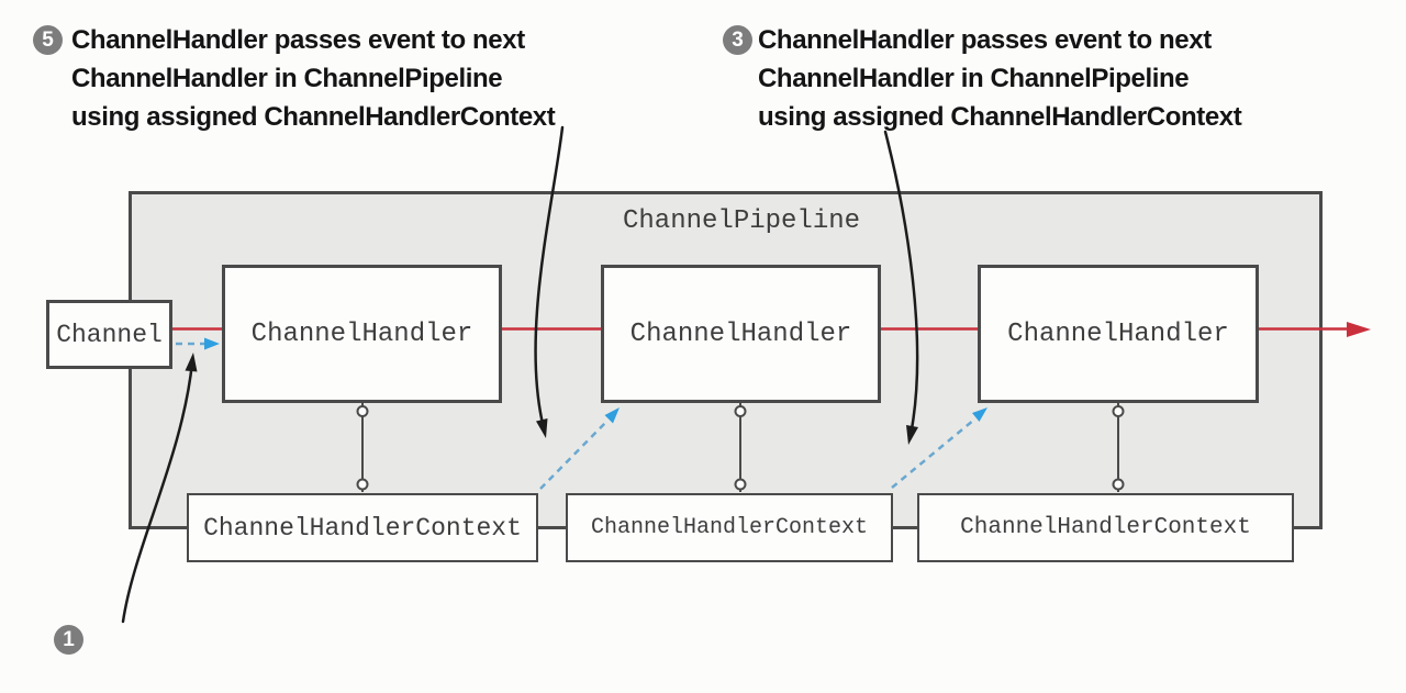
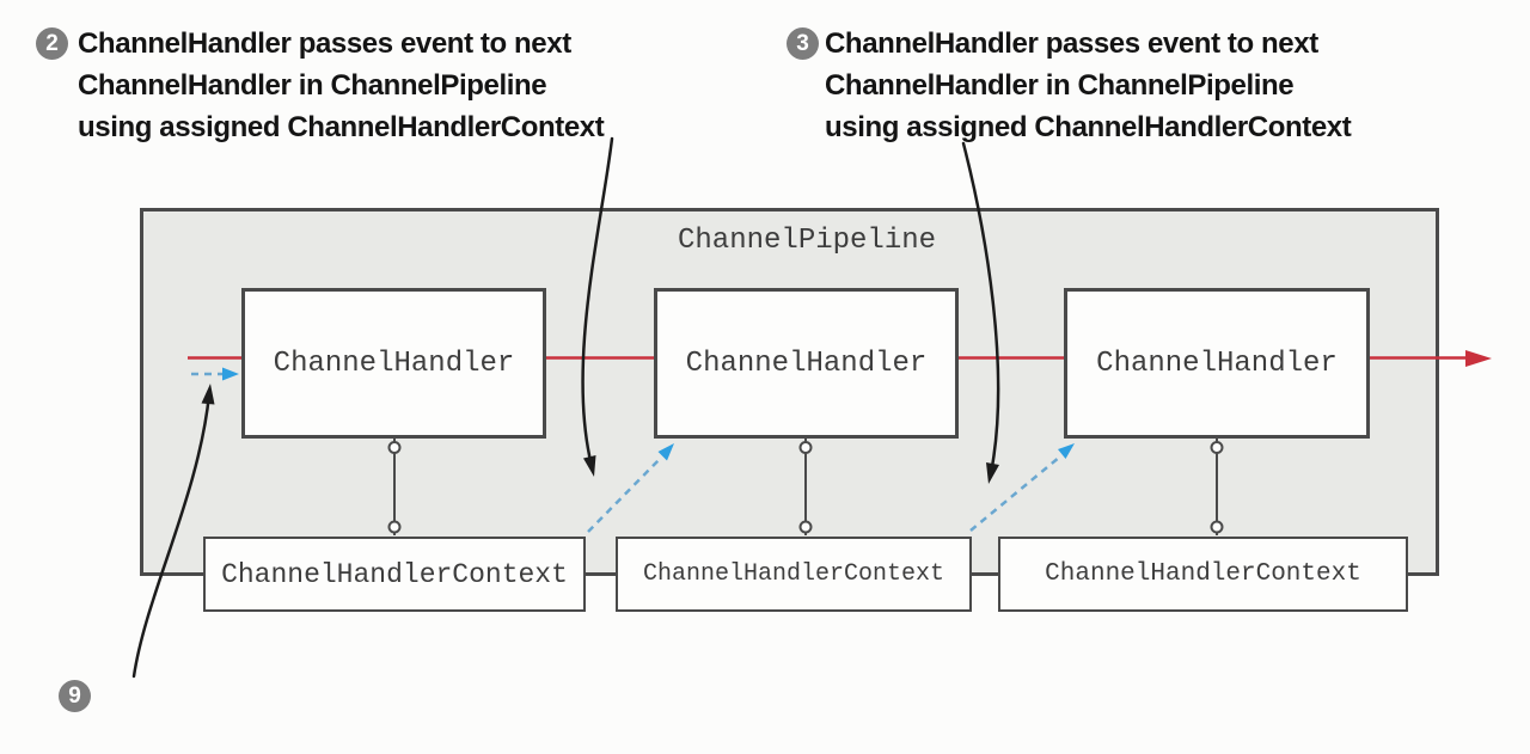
  ChannelPipeline
- Channel
  ChannelHandler
  ChannelHandler
  ChannelHandler
  ChannelHandlerContext
  ChannelHandlerContext
  ChannelHandlerContext
- 5
+ 2
  ChannelHandler passes event to next
  ChannelHandler in ChannelPipeline
  using assigned ChannelHandlerContext
  3
  ChannelHandler passes event to next
  ChannelHandler in ChannelPipeline
  using assigned ChannelHandlerContext
- 1
+ 9
